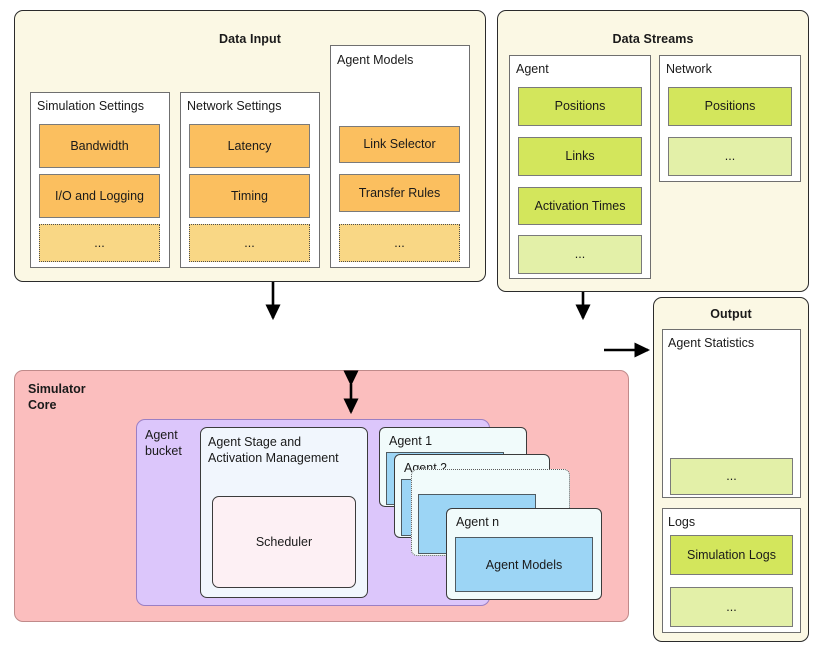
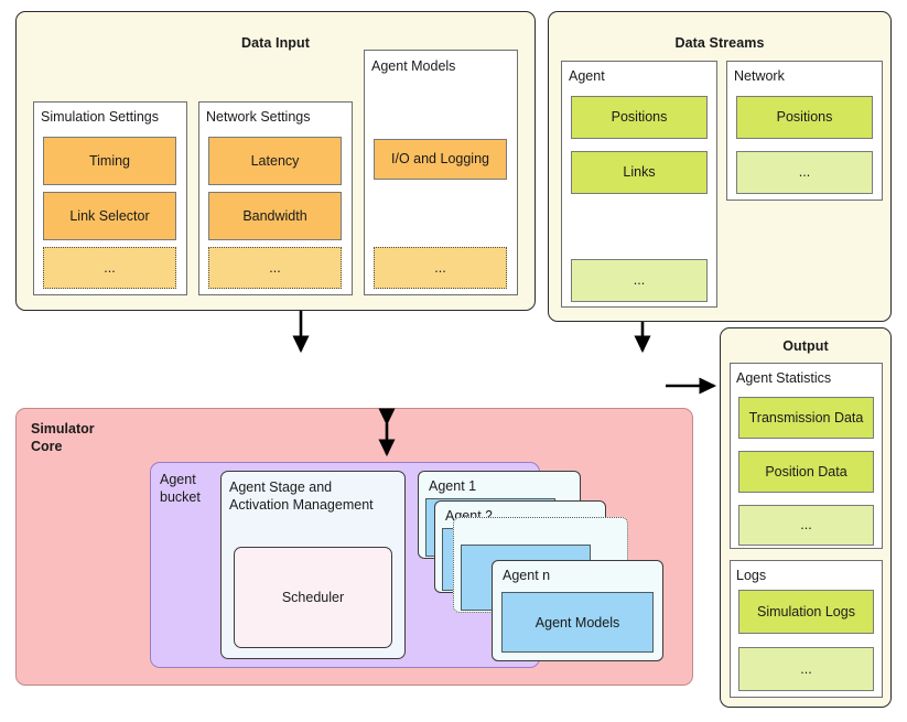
  Data Input
  Simulation Settings
- Bandwidth
+ Timing
- I/O and Logging
+ Link Selector
  ...
  Network Settings
  Latency
- Timing
+ Bandwidth
  ...
  Agent Models
- Link Selector
+ I/O and Logging
- Transfer Rules
  ...
  Data Streams
  Agent
  Positions
  Links
- Activation Times
  ...
  Network
  Positions
  ...
  Simulator
  Core
  Agent
  bucket
  Agent Stage and
  Activation Management
  Scheduler
  Agent 1
  Agent 2
  Agent n
  Agent Models
  Output
  Agent Statistics
+ Transmission Data
+ Position Data
  ...
  Logs
  Simulation Logs
  ...
